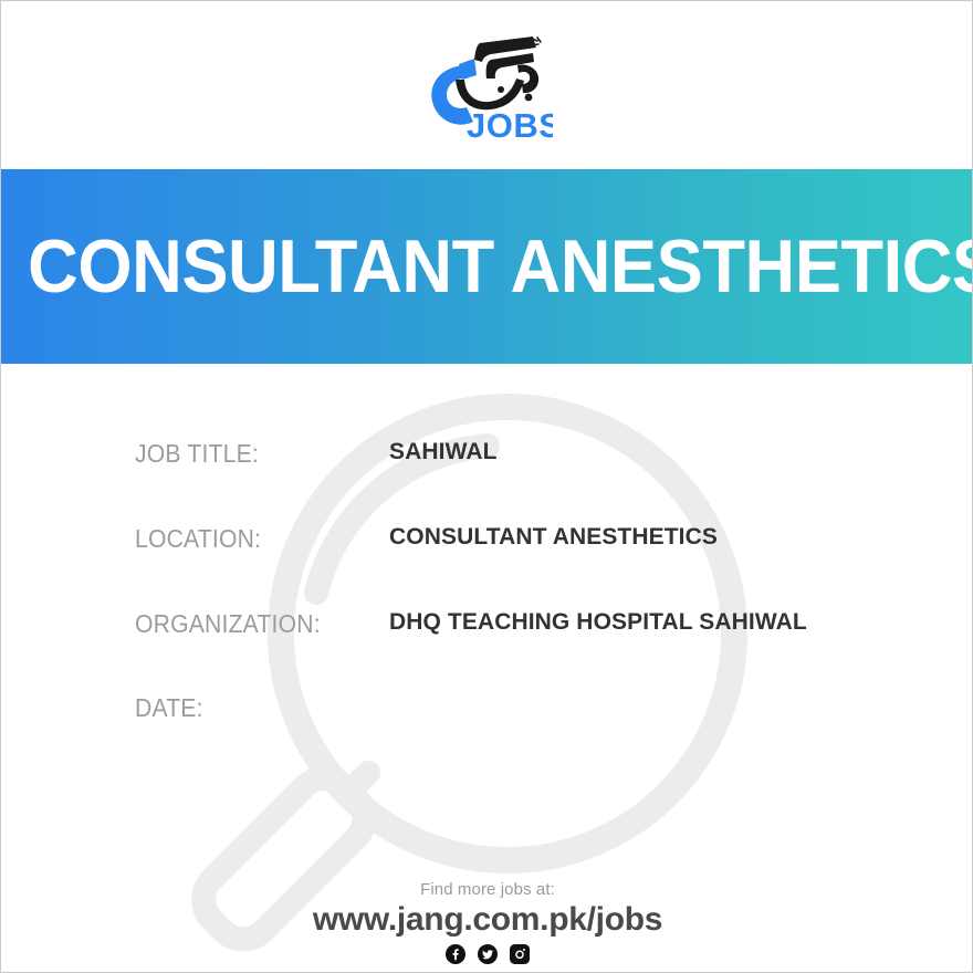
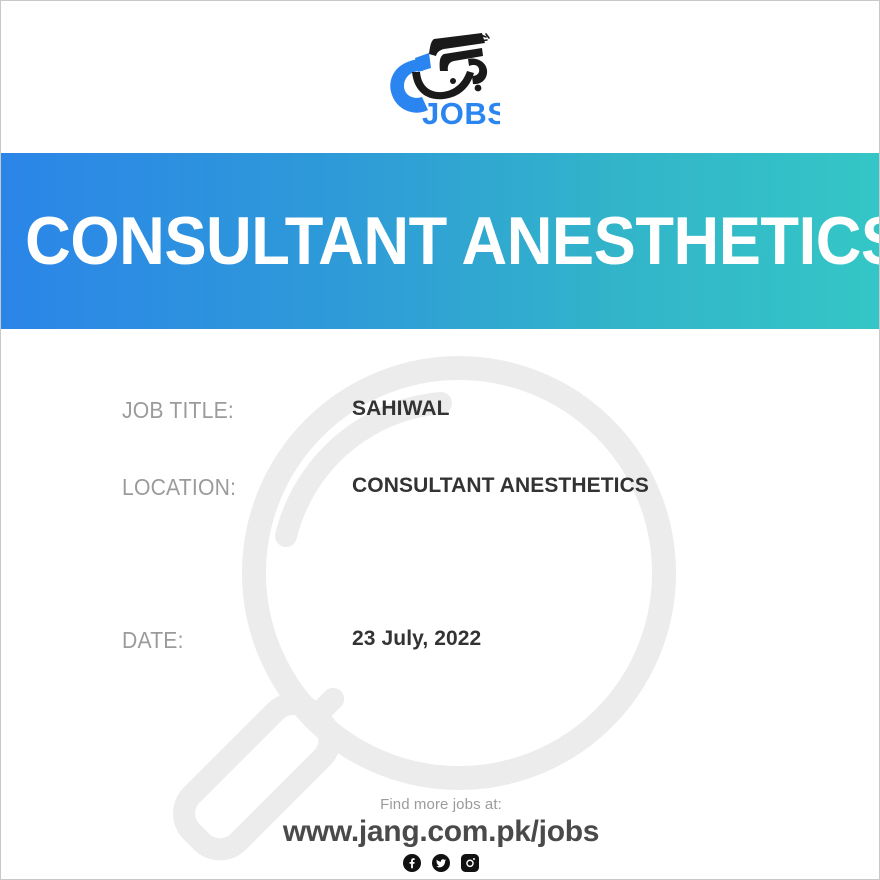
  JOBS
  CONSULTANT ANESTHETIC
  JOB TITLE:
  SAHIWAL
  LOCATION:
  CONSULTANT ANESTHETICS
- ORGANIZATION:
- DHQ TEACHING HOSPITAL SAHIWAL
  DATE:
+ 23 July, 2022
  Find more jobs at:
  www.jang.com.pk/jobs
